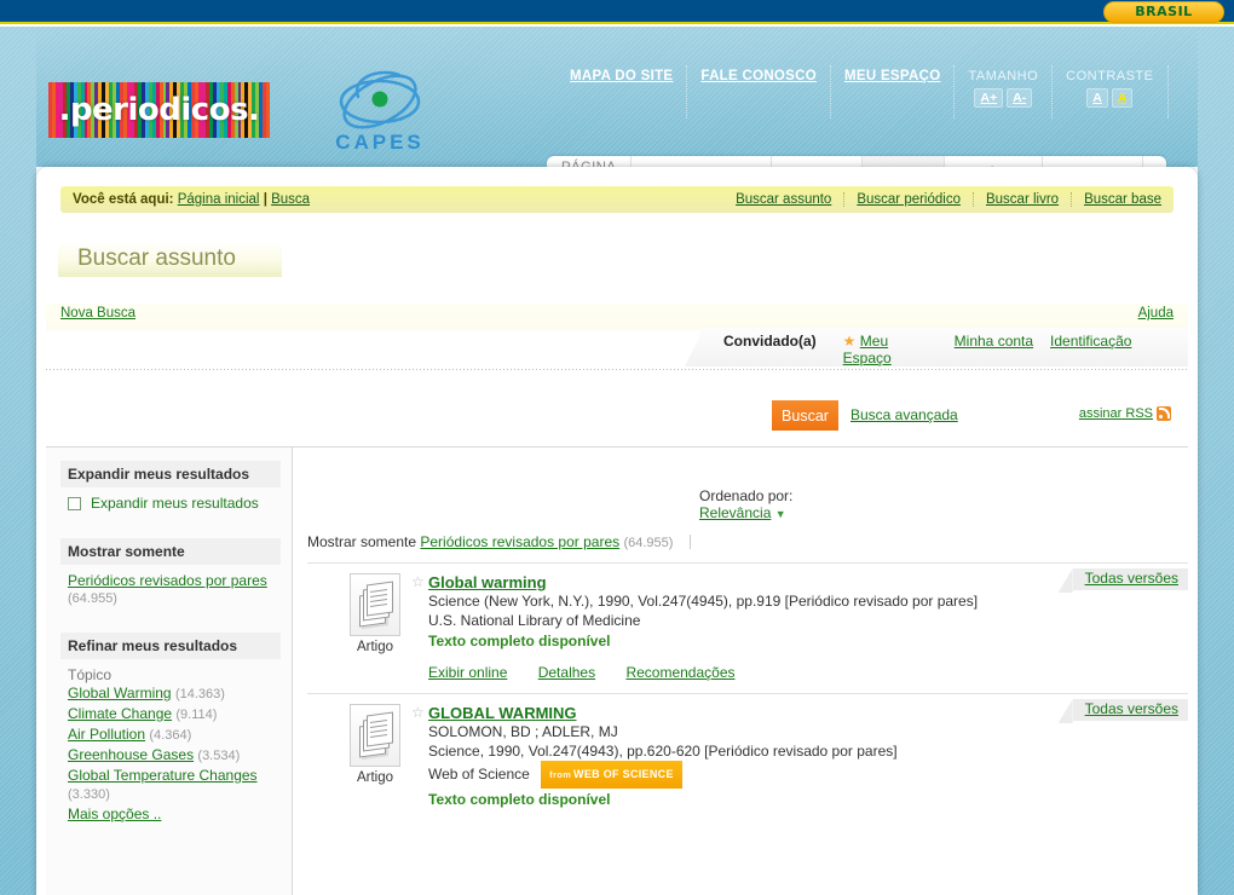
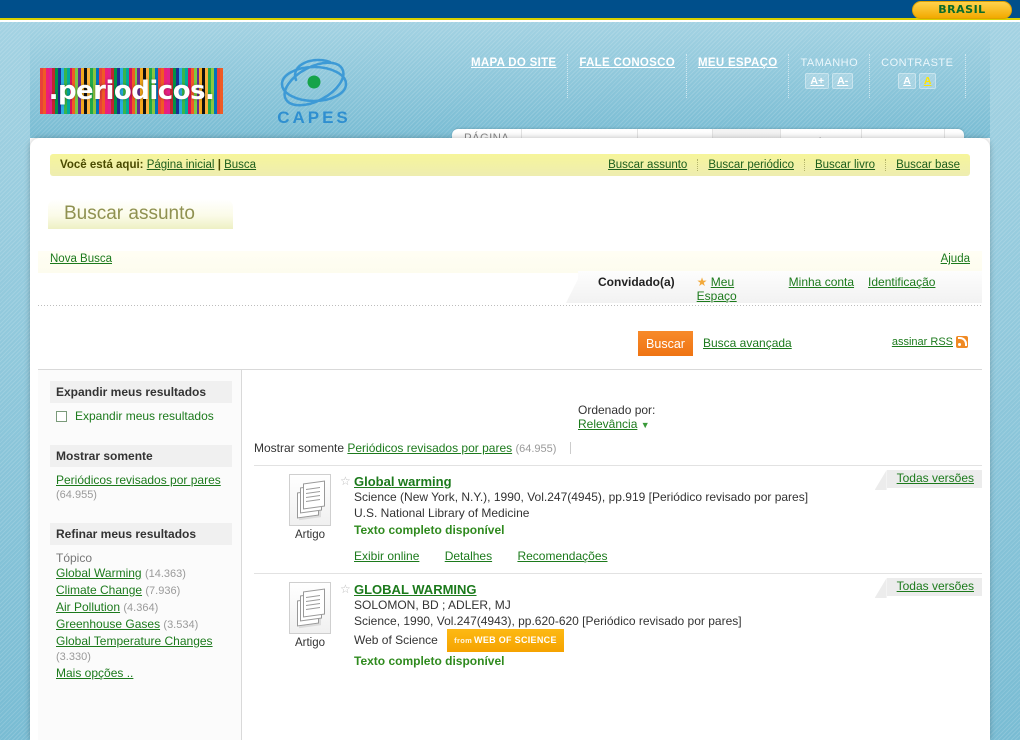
  BRASIL
  .periodicos.
  CAPES
  MAPA DO SITE
  FALE CONOSCO
  MEU ESPAÇO
  TAMANHO
  A+
  A-
  CONTRASTE
  A
  A
  Você está aqui: Página inicial | Busca
  Buscar assunto
  Buscar periódico
  Buscar livro
  Buscar base
  Buscar assunto
  Nova Busca
  Ajuda
  Convidado(a)
  ★ Meu
  Espaço
  Minha conta
  Identificação
  Buscar
  Busca avançada
  assinar RSS
  Expandir meus resultados
  Expandir meus resultados
  Mostrar somente
  Periódicos revisados por pares (64.955)
  Refinar meus resultados
  Tópico
  Global Warming (14.363)
- Climate Change (9.114)
+ Climate Change (7.936)
  Air Pollution (4.364)
  Greenhouse Gases (3.534)
  Global Temperature Changes (3.330)
  Mais opções ..
  Ordenado por:
  Relevância ▼
  Mostrar somente Periódicos revisados por pares (64.955)
  Todas versões
  Artigo
  ☆
  Global warming
  Science (New York, N.Y.), 1990, Vol.247(4945), pp.919 [Periódico revisado por pares]
  U.S. National Library of Medicine
  Texto completo disponível
  Exibir online Detalhes Recomendações
  Todas versões
  Artigo
  ☆
  GLOBAL WARMING
  SOLOMON, BD ; ADLER, MJ
  Science, 1990, Vol.247(4943), pp.620-620 [Periódico revisado por pares]
  Web of Science from WEB OF SCIENCE
  Texto completo disponível
